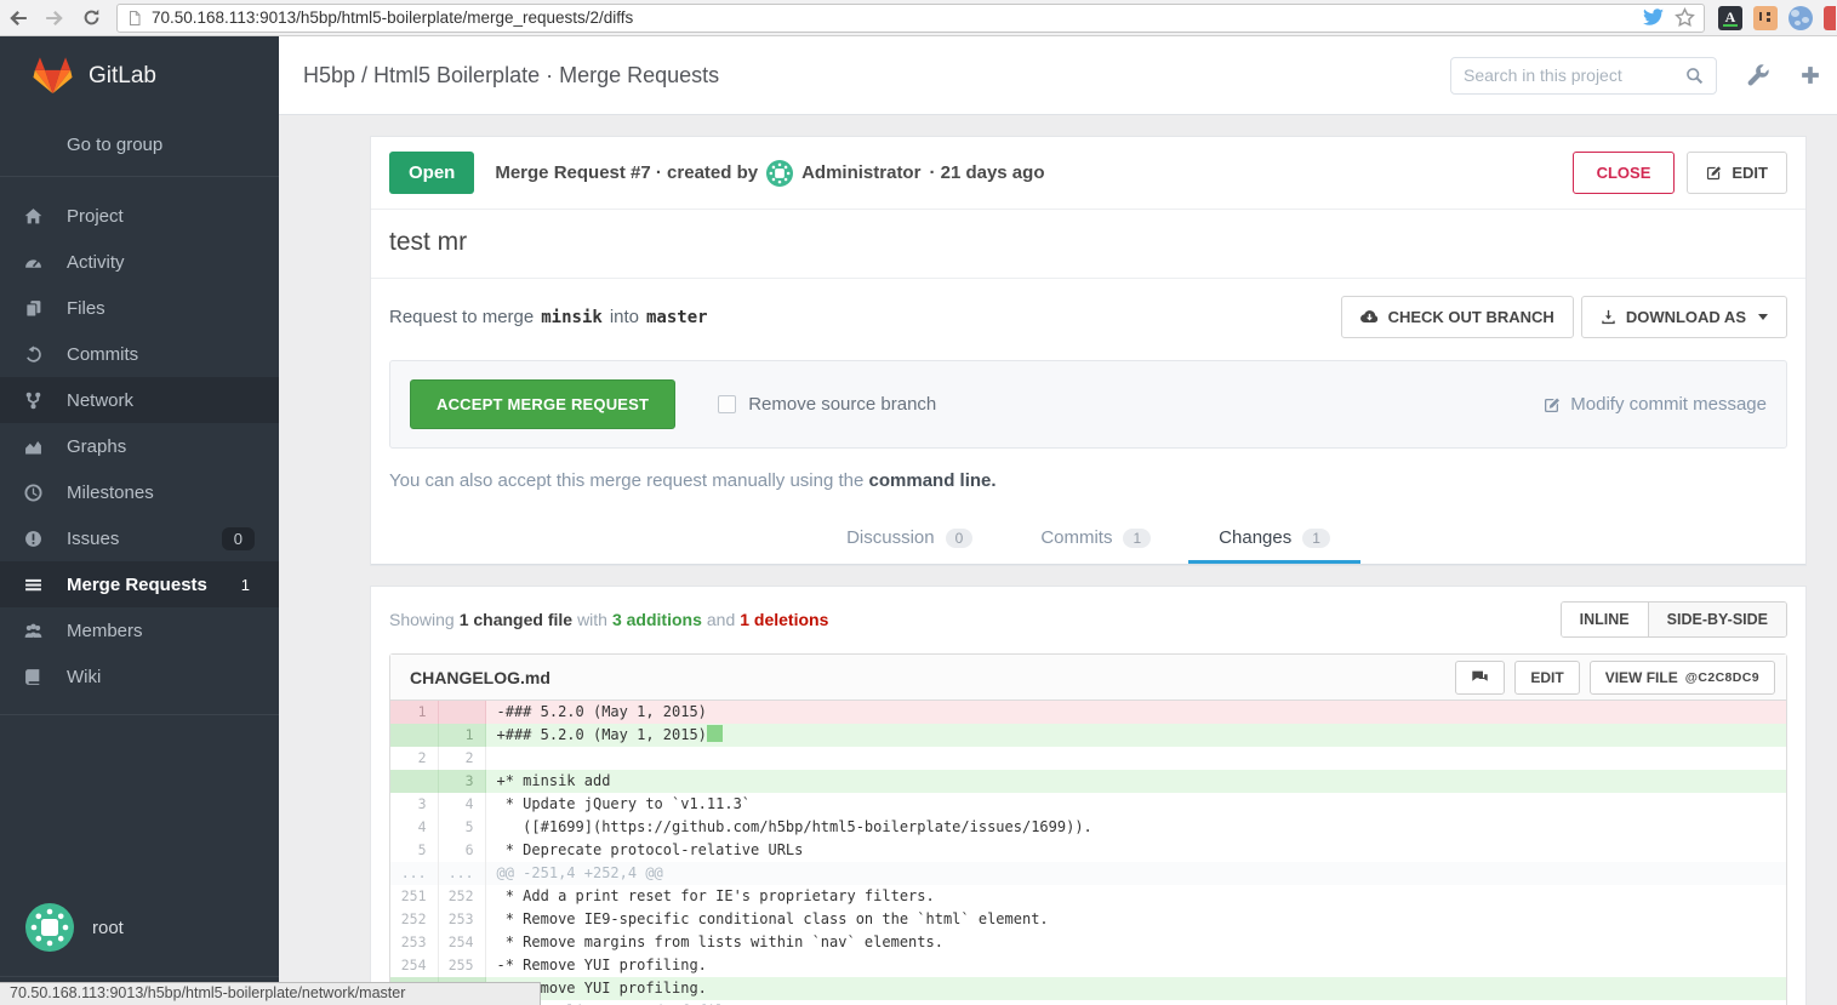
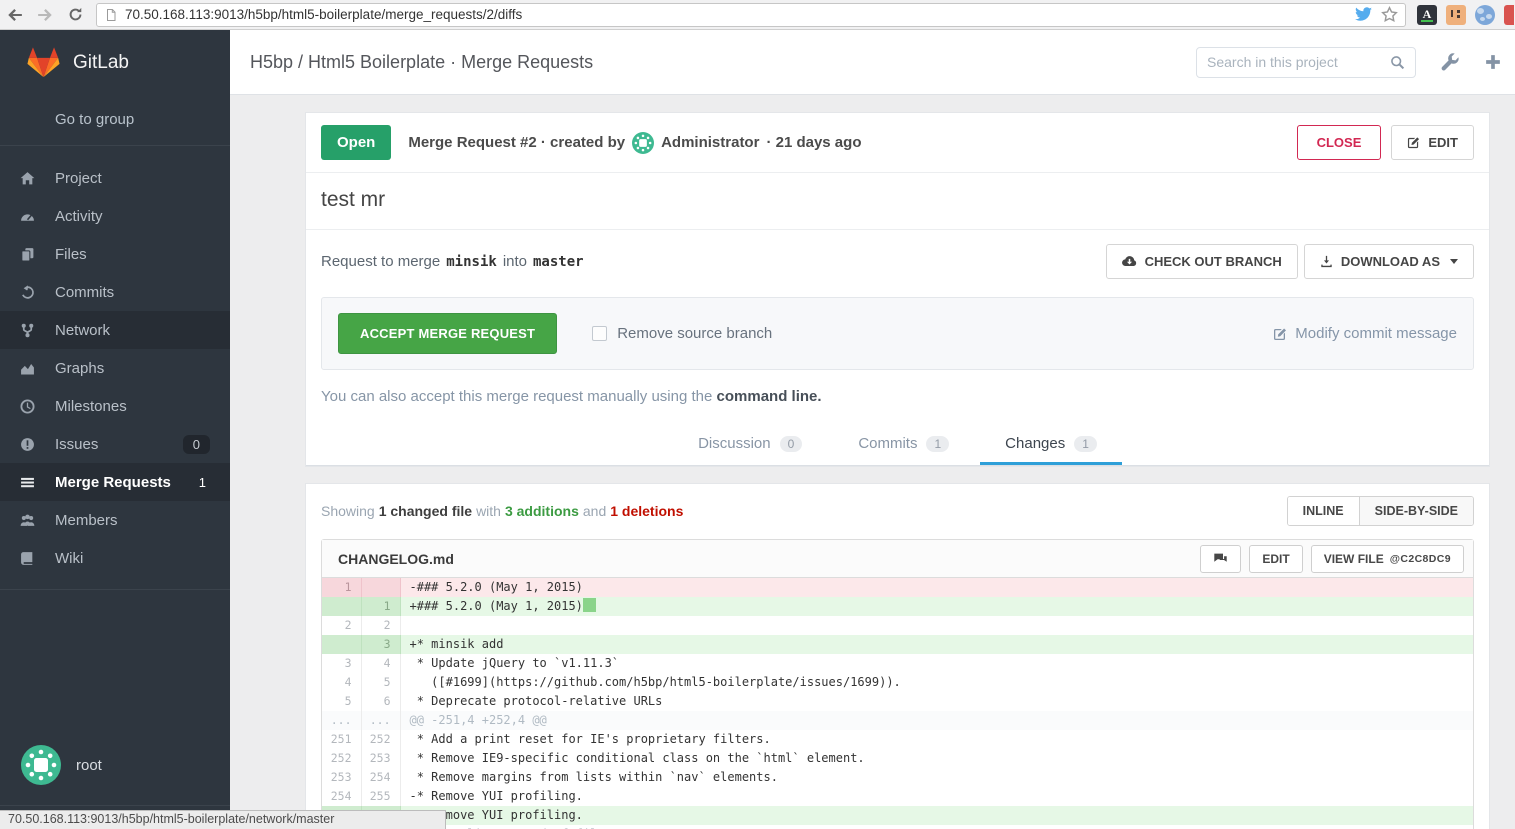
  70.50.168.113:9013/h5bp/html5-boilerplate/merge_requests/2/diffs
  A
  GitLab
  Go to group
  Project
  Activity
  Files
  Commits
  Network
  Graphs
  Milestones
  Issues
  0
  Merge Requests
  1
  Members
  Wiki
  root
  H5bp / Html5 Boilerplate · Merge Requests
  Search in this project
  Open
- Merge Request #7 · created by
+ Merge Request #2 · created by
  Administrator
  · 21 days ago
  CLOSE
  EDIT
  test mr
  Request to merge
  minsik
  into
  master
  CHECK OUT BRANCH
  DOWNLOAD AS
  ACCEPT MERGE REQUEST
  Remove source branch
  Modify commit message
  You can also accept this merge request manually using the command line.
  Discussion
  0
  Commits
  1
  Changes
  1
  Showing
  1 changed file
  with
  3 additions
  and
  1 deletions
  INLINE
  SIDE-BY-SIDE
  CHANGELOG.md
  EDIT
  VIEW FILE
  @C2C8DC9
  1		-### 5.2.0 (May 1, 2015)
  	1	+### 5.2.0 (May 1, 2015)
  2	2
  	3	+* minsik add
  3	4	* Update jQuery to `v1.11.3`
  4	5	([#1699](https://github.com/h5bp/html5-boilerplate/issues/1699)).
  5	6	* Deprecate protocol-relative URLs
  ...	...	@@ -251,4 +252,4 @@
  251	252	* Add a print reset for IE's proprietary filters.
  252	253	* Remove IE9-specific conditional class on the `html` element.
  253	254	* Remove margins from lists within `nav` elements.
  254	255	-* Remove YUI profiling.
  		move YUI profiling.
  70.50.168.113:9013/h5bp/html5-boilerplate/network/master
